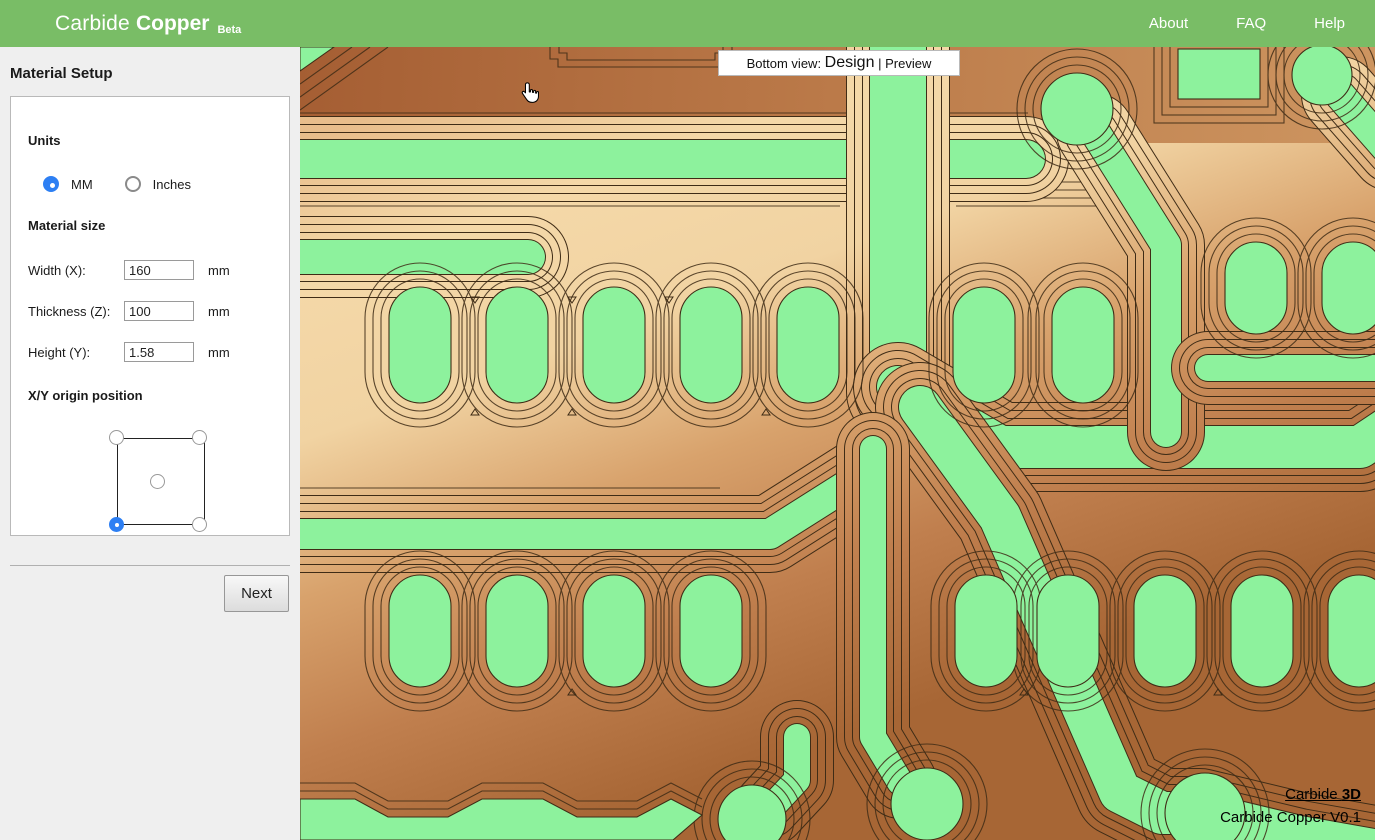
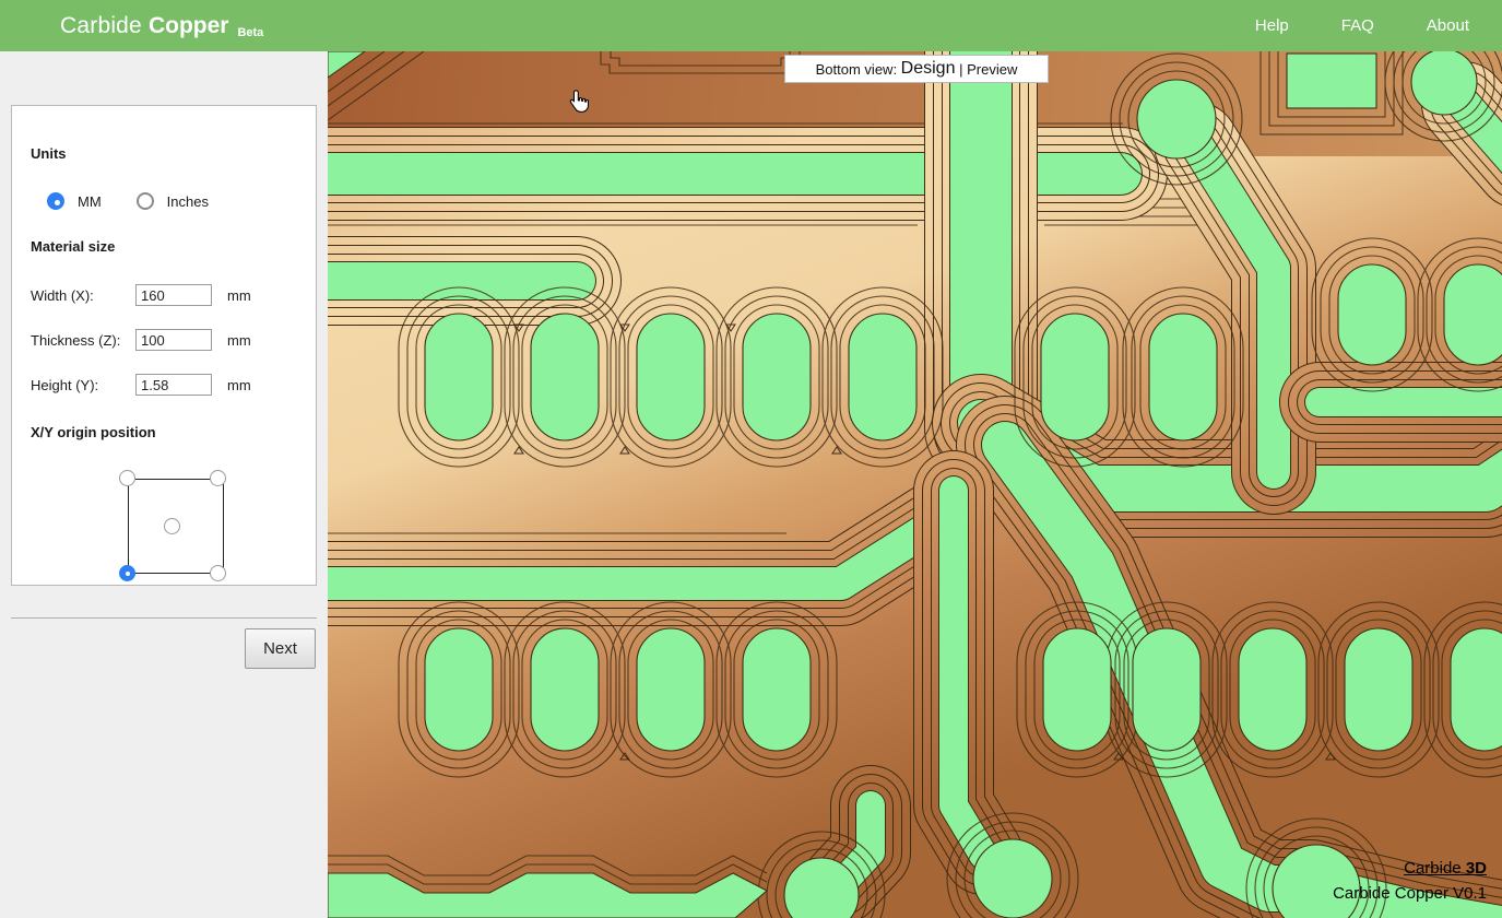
  Carbide
  Copper
  Beta
- About
+ Help
  FAQ
- Help
+ About
- Material Setup
  Units
  MM
  Inches
  Material size
  Width (X):
  160
  mm
  Thickness (Z):
  100
  mm
  Height (Y):
  1.58
  mm
  X/Y origin position
  Next
  Bottom view:
  Design
  |
  Preview
  Carbide 3D
  Carbide Copper V0.1
